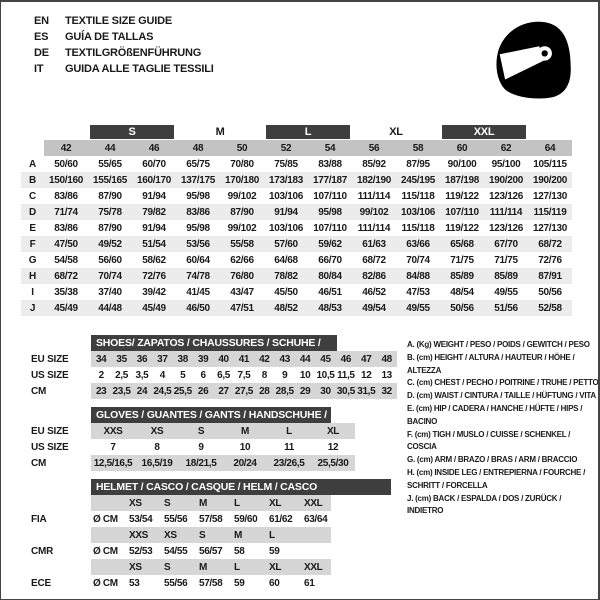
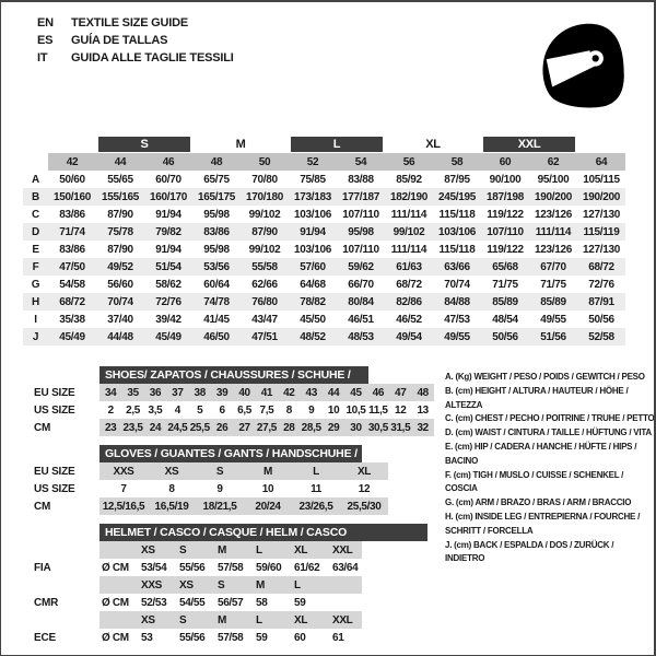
  EN
  TEXTILE SIZE GUIDE
  ES
  GUÍA DE TALLAS
- DE
- TEXTILGRÖßENFÜHRUNG
  IT
  GUIDA ALLE TAGLIE TESSILI
  S
  M
  L
  XL
  XXL
  42
  44
  46
  48
  50
  52
  54
  56
  58
  60
  62
  64
  A
  50/60
  55/65
  60/70
  65/75
  70/80
  75/85
  83/88
  85/92
  87/95
  90/100
  95/100
  105/115
  B
  150/160
  155/165
  160/170
- 137/175
+ 165/175
  170/180
  173/183
  177/187
  182/190
  245/195
  187/198
  190/200
  190/200
  C
  83/86
  87/90
  91/94
  95/98
  99/102
  103/106
  107/110
  111/114
  115/118
  119/122
  123/126
  127/130
  D
  71/74
  75/78
  79/82
  83/86
  87/90
  91/94
  95/98
  99/102
  103/106
  107/110
  111/114
  115/119
  E
  83/86
  87/90
  91/94
  95/98
  99/102
  103/106
  107/110
  111/114
  115/118
  119/122
  123/126
  127/130
  F
  47/50
  49/52
  51/54
  53/56
  55/58
  57/60
  59/62
  61/63
  63/66
  65/68
  67/70
  68/72
  G
  54/58
  56/60
  58/62
  60/64
  62/66
  64/68
  66/70
  68/72
  70/74
  71/75
  71/75
  72/76
  H
  68/72
  70/74
  72/76
  74/78
  76/80
  78/82
  80/84
  82/86
  84/88
  85/89
  85/89
  87/91
  I
  35/38
  37/40
  39/42
  41/45
  43/47
  45/50
  46/51
  46/52
  47/53
  48/54
  49/55
  50/56
  J
  45/49
  44/48
  45/49
  46/50
  47/51
  48/52
  48/53
  49/54
  49/55
  50/56
  51/56
  52/58
  SHOES/ ZAPATOS / CHAUSSURES / SCHUHE /
  EU SIZE
  34
  35
  36
  37
  38
  39
  40
  41
  42
  43
  44
  45
  46
  47
  48
  US SIZE
  2
  2,5
  3,5
  4
  5
  6
  6,5
  7,5
  8
  9
  10
  10,5
  11,5
  12
  13
  CM
  23
  23,5
  24
  24,5
  25,5
  26
  27
  27,5
  28
  28,5
  29
  30
  30,5
  31,5
  32
  GLOVES / GUANTES / GANTS / HANDSCHUHE /
  EU SIZE
  XXS
  XS
  S
  M
  L
  XL
  US SIZE
  7
  8
  9
  10
  11
  12
  CM
  12,5/16,5
  16,5/19
  18/21,5
  20/24
  23/26,5
  25,5/30
  HELMET / CASCO / CASQUE / HELM / CASCO
  XS
  S
  M
  L
  XL
  XXL
  FIA
  Ø CM
  53/54
  55/56
  57/58
  59/60
  61/62
  63/64
  XXS
  XS
  S
  M
  L
  CMR
  Ø CM
  52/53
  54/55
  56/57
  58
  59
  XS
  S
  M
  L
  XL
  XXL
  ECE
  Ø CM
  53
  55/56
  57/58
  59
  60
  61
  A. (Kg) WEIGHT / PESO / POIDS / GEWITCH / PESO
  B. (cm) HEIGHT / ALTURA / HAUTEUR / HÖHE / ALTEZZA
  C. (cm) CHEST / PECHO / POITRINE / TRUHE / PETTO
  D. (cm) WAIST / CINTURA / TAILLE / HÜFTUNG / VITA
  E. (cm) HIP / CADERA / HANCHE / HÜFTE / HIPS / BACINO
  F. (cm) TIGH / MUSLO / CUISSE / SCHENKEL / COSCIA
  G. (cm) ARM / BRAZO / BRAS / ARM / BRACCIO
  H. (cm) INSIDE LEG / ENTREPIERNA / FOURCHE / SCHRITT / FORCELLA
  J. (cm) BACK / ESPALDA / DOS / ZURÜCK / INDIETRO
